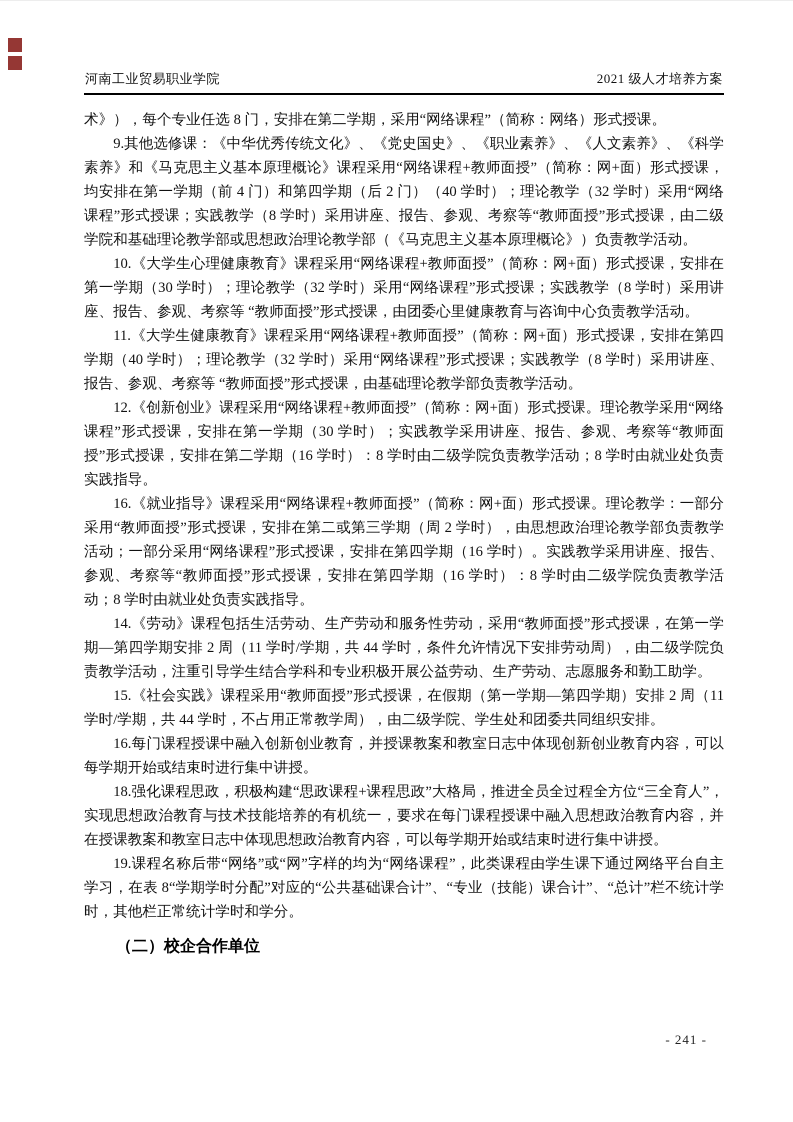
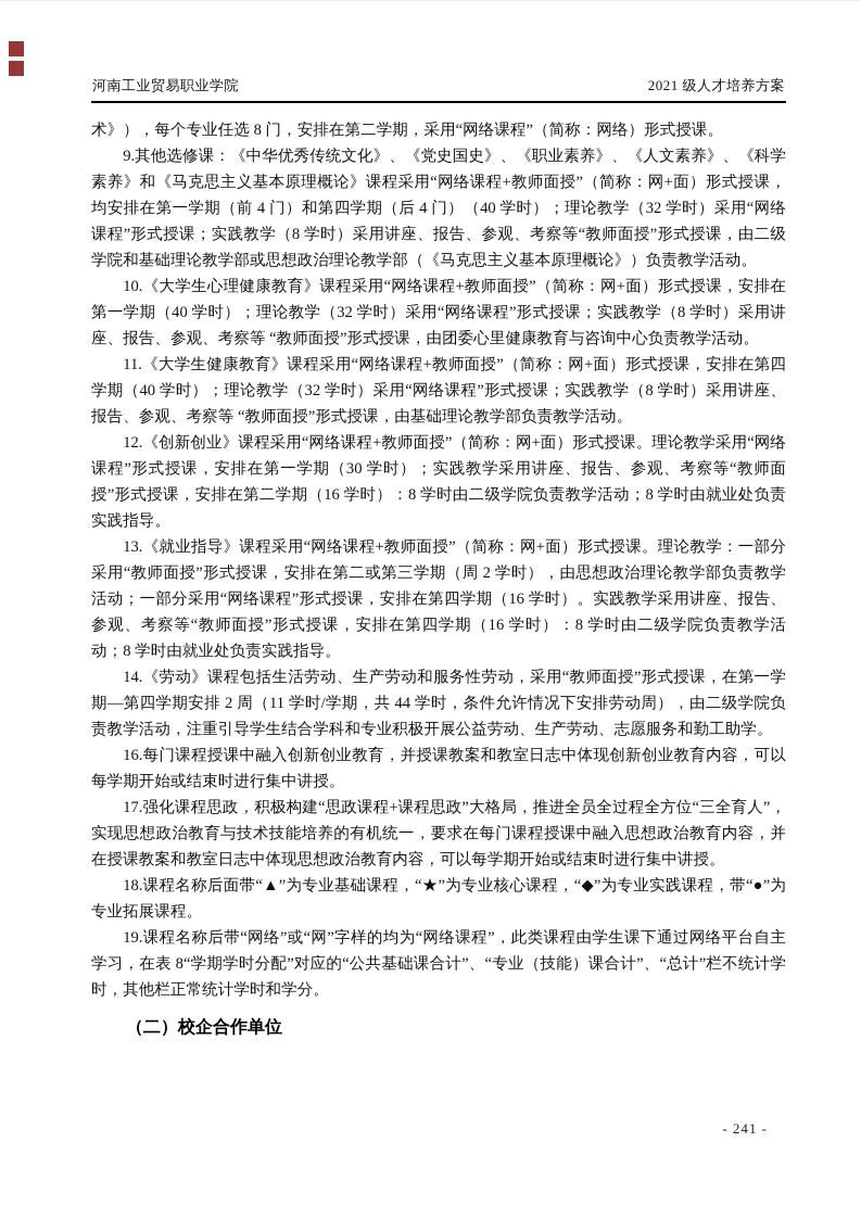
  河南工业贸易职业学院
  2021 级人才培养方案
  术》），每个专业任选 8 门，安排在第二学期，采用“网络课程”（简称：网络）形式授课。
- 9.其他选修课：《中华优秀传统文化》、《党史国史》、《职业素养》、《人文素养》、《科学素养》和《马克思主义基本原理概论》课程采用“网络课程+教师面授”（简称：网+面）形式授课，均安排在第一学期（前 4 门）和第四学期（后 2 门）（40 学时）；理论教学（32 学时）采用“网络课程”形式授课；实践教学（8 学时）采用讲座、报告、参观、考察等“教师面授”形式授课，由二级学院和基础理论教学部或思想政治理论教学部（《马克思主义基本原理概论》）负责教学活动。
+ 9.其他选修课：《中华优秀传统文化》、《党史国史》、《职业素养》、《人文素养》、《科学素养》和《马克思主义基本原理概论》课程采用“网络课程+教师面授”（简称：网+面）形式授课，均安排在第一学期（前 4 门）和第四学期（后 4 门）（40 学时）；理论教学（32 学时）采用“网络课程”形式授课；实践教学（8 学时）采用讲座、报告、参观、考察等“教师面授”形式授课，由二级学院和基础理论教学部或思想政治理论教学部（《马克思主义基本原理概论》）负责教学活动。
- 10.《大学生心理健康教育》课程采用“网络课程+教师面授”（简称：网+面）形式授课，安排在第一学期（30 学时）；理论教学（32 学时）采用“网络课程”形式授课；实践教学（8 学时）采用讲座、报告、参观、考察等 “教师面授”形式授课，由团委心里健康教育与咨询中心负责教学活动。
+ 10.《大学生心理健康教育》课程采用“网络课程+教师面授”（简称：网+面）形式授课，安排在第一学期（40 学时）；理论教学（32 学时）采用“网络课程”形式授课；实践教学（8 学时）采用讲座、报告、参观、考察等 “教师面授”形式授课，由团委心里健康教育与咨询中心负责教学活动。
  11.《大学生健康教育》课程采用“网络课程+教师面授”（简称：网+面）形式授课，安排在第四学期（40 学时）；理论教学（32 学时）采用“网络课程”形式授课；实践教学（8 学时）采用讲座、报告、参观、考察等 “教师面授”形式授课，由基础理论教学部负责教学活动。
  12.《创新创业》课程采用“网络课程+教师面授”（简称：网+面）形式授课。理论教学采用“网络课程”形式授课，安排在第一学期（30 学时）；实践教学采用讲座、报告、参观、考察等“教师面授”形式授课，安排在第二学期（16 学时）：8 学时由二级学院负责教学活动；8 学时由就业处负责实践指导。
- 16.《就业指导》课程采用“网络课程+教师面授”（简称：网+面）形式授课。理论教学：一部分采用“教师面授”形式授课，安排在第二或第三学期（周 2 学时），由思想政治理论教学部负责教学活动；一部分采用“网络课程”形式授课，安排在第四学期（16 学时）。实践教学采用讲座、报告、参观、考察等“教师面授”形式授课，安排在第四学期（16 学时）：8 学时由二级学院负责教学活动；8 学时由就业处负责实践指导。
+ 13.《就业指导》课程采用“网络课程+教师面授”（简称：网+面）形式授课。理论教学：一部分采用“教师面授”形式授课，安排在第二或第三学期（周 2 学时），由思想政治理论教学部负责教学活动；一部分采用“网络课程”形式授课，安排在第四学期（16 学时）。实践教学采用讲座、报告、参观、考察等“教师面授”形式授课，安排在第四学期（16 学时）：8 学时由二级学院负责教学活动；8 学时由就业处负责实践指导。
  14.《劳动》课程包括生活劳动、生产劳动和服务性劳动，采用“教师面授”形式授课，在第一学期—第四学期安排 2 周（11 学时/学期，共 44 学时，条件允许情况下安排劳动周），由二级学院负责教学活动，注重引导学生结合学科和专业积极开展公益劳动、生产劳动、志愿服务和勤工助学。
- 15.《社会实践》课程采用“教师面授”形式授课，在假期（第一学期—第四学期）安排 2 周（11 学时/学期，共 44 学时，不占用正常教学周），由二级学院、学生处和团委共同组织安排。
  16.每门课程授课中融入创新创业教育，并授课教案和教室日志中体现创新创业教育内容，可以每学期开始或结束时进行集中讲授。
- 18.强化课程思政，积极构建“思政课程+课程思政”大格局，推进全员全过程全方位“三全育人”，实现思想政治教育与技术技能培养的有机统一，要求在每门课程授课中融入思想政治教育内容，并在授课教案和教室日志中体现思想政治教育内容，可以每学期开始或结束时进行集中讲授。
+ 17.强化课程思政，积极构建“思政课程+课程思政”大格局，推进全员全过程全方位“三全育人”，实现思想政治教育与技术技能培养的有机统一，要求在每门课程授课中融入思想政治教育内容，并在授课教案和教室日志中体现思想政治教育内容，可以每学期开始或结束时进行集中讲授。
+ 18.课程名称后面带“▲”为专业基础课程，“★”为专业核心课程，“◆”为专业实践课程，带“●”为专业拓展课程。
  19.课程名称后带“网络”或“网”字样的均为“网络课程”，此类课程由学生课下通过网络平台自主学习，在表 8“学期学时分配”对应的“公共基础课合计”、“专业（技能）课合计”、“总计”栏不统计学时，其他栏正常统计学时和学分。
  （二）校企合作单位
  - 241 -
